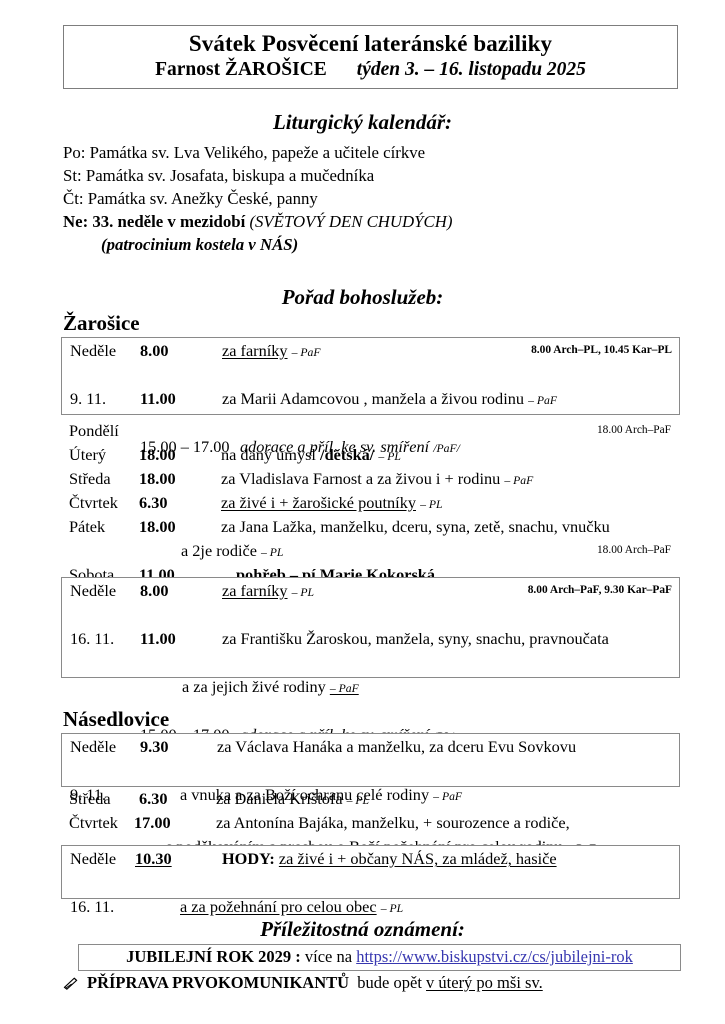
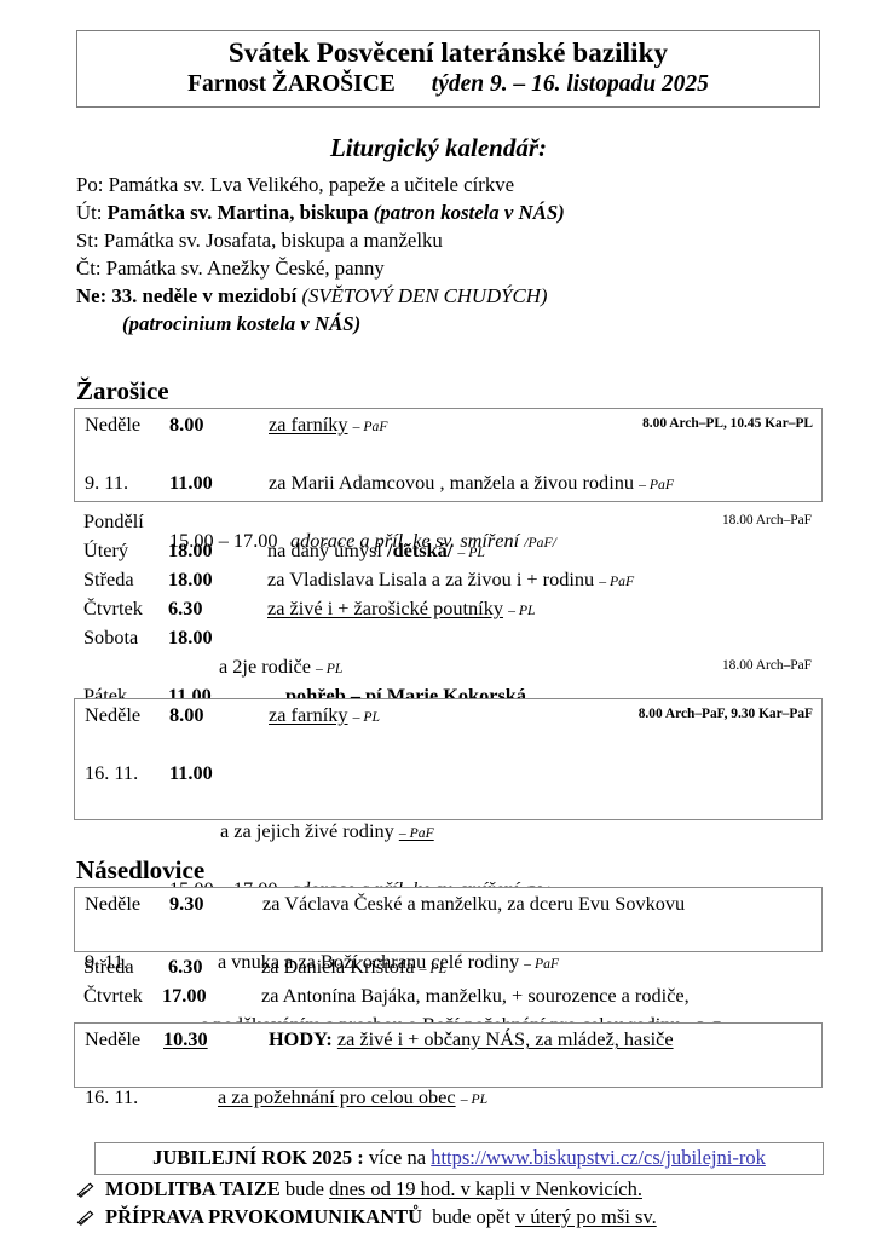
  Svátek Posvěcení lateránské baziliky
- Farnost ŽAROŠICE týden 3. – 16. listopadu 2025
+ Farnost ŽAROŠICE týden 9. – 16. listopadu 2025
  Liturgický kalendář:
  Po: Památka sv. Lva Velikého, papeže a učitele církve
+ Út: Památka sv. Martina, biskupa (patron kostela v NÁS)
- St: Památka sv. Josafata, biskupa a mučedníka
+ St: Památka sv. Josafata, biskupa a manželku
  Čt: Památka sv. Anežky České, panny
  Ne: 33. neděle v mezidobí (SVĚTOVÝ DEN CHUDÝCH)
  (patrocinium kostela v NÁS)
- Pořad bohoslužeb:
  Žarošice
  Neděle
  8.00
  za farníky – PaF
  8.00 Arch–PL, 10.45 Kar–PL
  9. 11.
  11.00
  za Marii Adamcovou , manžela a živou rodinu – PaF
  15.00 – 17.00
  adorace a příl. ke sv. smíření /PaF/
  Pondělí
  18.00 Arch–PaF
  Úterý
  18.00
  na daný úmysl /dětská/ – PL
  Středa
  18.00
- za Vladislava Farnost a za živou i + rodinu – PaF
+ za Vladislava Lisala a za živou i + rodinu – PaF
  Čtvrtek
  6.30
  za živé i + žarošické poutníky – PL
- Pátek
+ Sobota
  18.00
- za Jana Lažka, manželku, dceru, syna, zetě, snachu, vnučku
  a 2je rodiče – PL
  18.00 Arch–PaF
- Sobota
+ Pátek
  11.00
  pohřeb – pí Marie Kokorská
  Neděle
  8.00
  za farníky – PL
  8.00 Arch–PaF, 9.30 Kar–PaF
  16. 11.
  11.00
- za Františku Žaroskou, manžela, syny, snachu, pravnoučata
  a za jejich živé rodiny – PaF
  Násedlovice
  Neděle
  9.30
- za Václava Hanáka a manželku, za dceru Evu Sovkovu
+ za Václava České a manželku, za dceru Evu Sovkovu
  9. 11.
  a vnuka a za Boží ochranu celé rodiny – PaF
  Středa
  6.30
  za Daniela Krištofa – PL
  Čtvrtek
  17.00
  za Antonína Bajáka, manželku, + sourozence a rodiče,
  Neděle
  10.30
  HODY: za živé i + občany NÁS, za mládež, hasiče
  16. 11.
  a za požehnání pro celou obec – PL
- Příležitostná oznámení:
- JUBILEJNÍ ROK 2029 : více na https://www.biskupstvi.cz/cs/jubilejni-rok
+ JUBILEJNÍ ROK 2025 : více na https://www.biskupstvi.cz/cs/jubilejni-rok
+ MODLITBA TAIZE bude dnes od 19 hod. v kapli v Nenkovicích.
  PŘÍPRAVA PRVOKOMUNIKANTŮ bude opět v úterý po mši sv.
